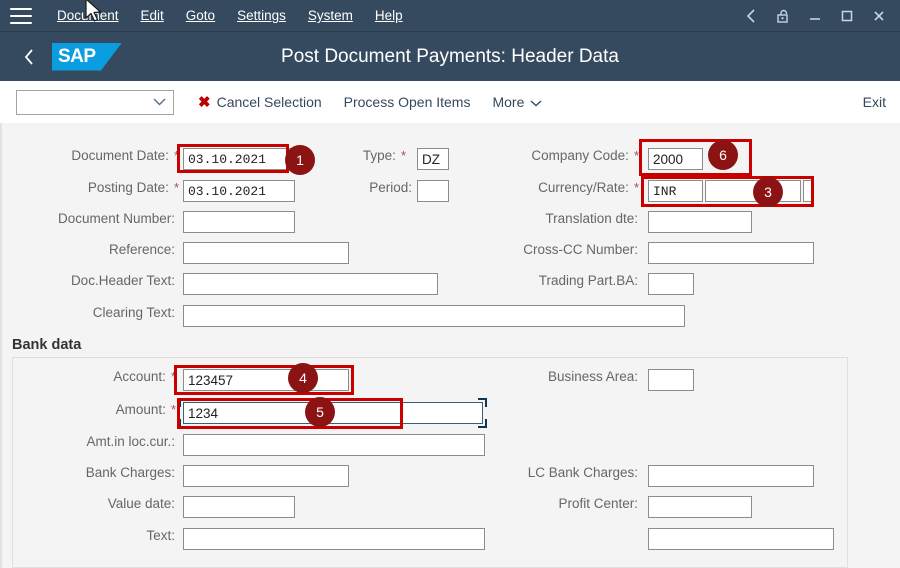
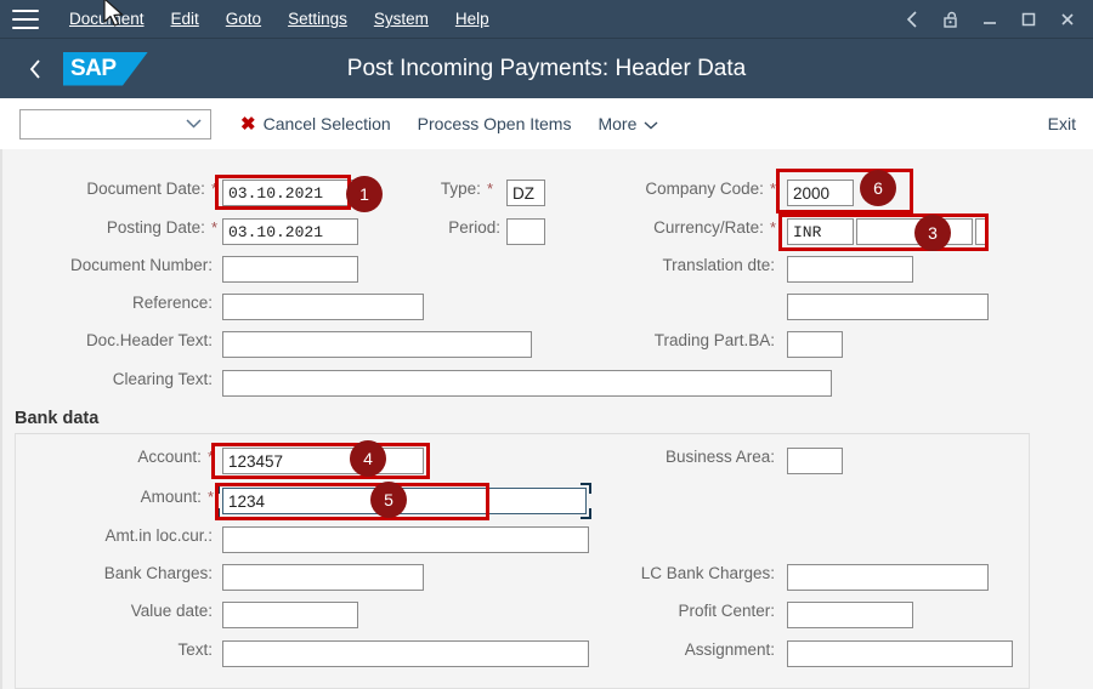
  Docuent
  Edit
  Goto
  Settings
  System
  Help
  SAP
- Post Document Payments: Header Data
+ Post Incoming Payments: Header Data
  ✖
  Cancel Selection
  Process Open Items
  More
  Exit
  Document Date:
  *
  03.10.2021
  Posting Date:
  *
  03.10.2021
  Document Number:
  Reference:
  Doc.Header Text:
  Clearing Text:
  Type:
  *
  DZ
  Period:
  Company Code:
  *
  2000
  Currency/Rate:
  *
  INR
  Translation dte:
- Cross-CC Number:
  Trading Part.BA:
  Bank data
  Account:
  *
  123457
  Amount:
  *
  1234
  Amt.in loc.cur.:
  Bank Charges:
  Value date:
  Text:
  Business Area:
  LC Bank Charges:
  Profit Center:
+ Assignment:
  1
  6
  3
  4
  5
